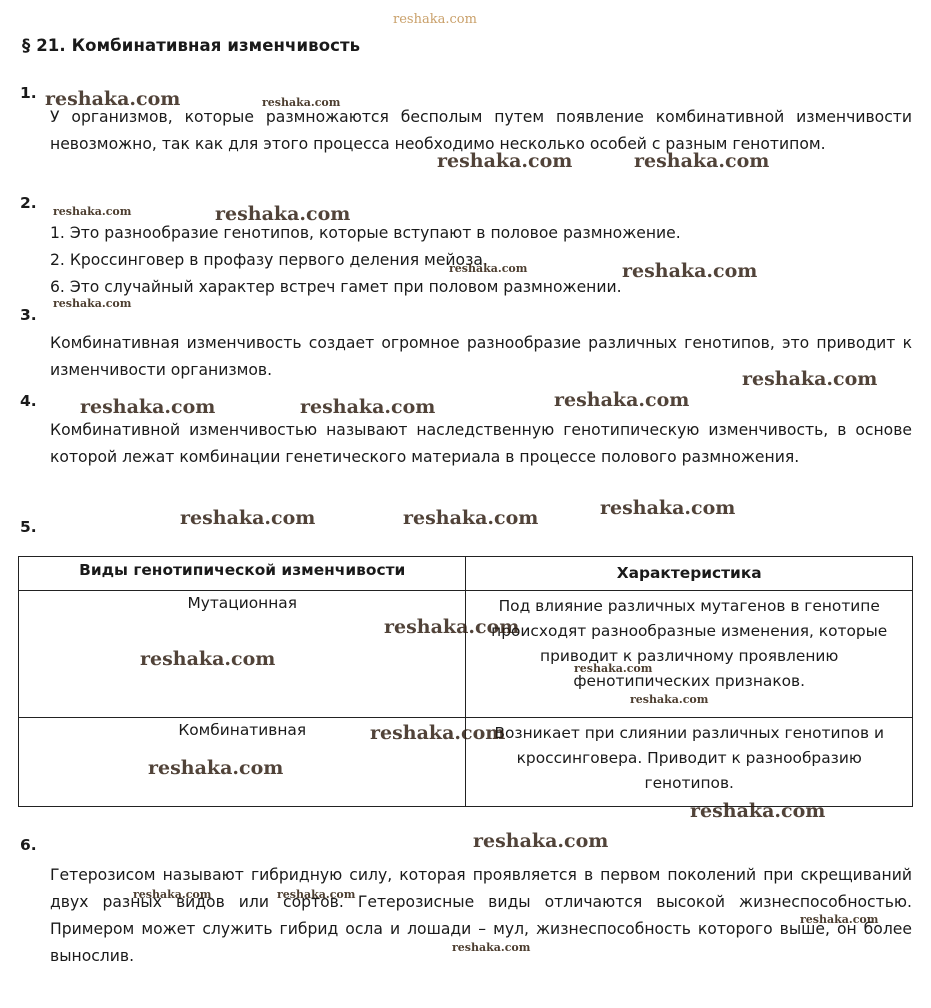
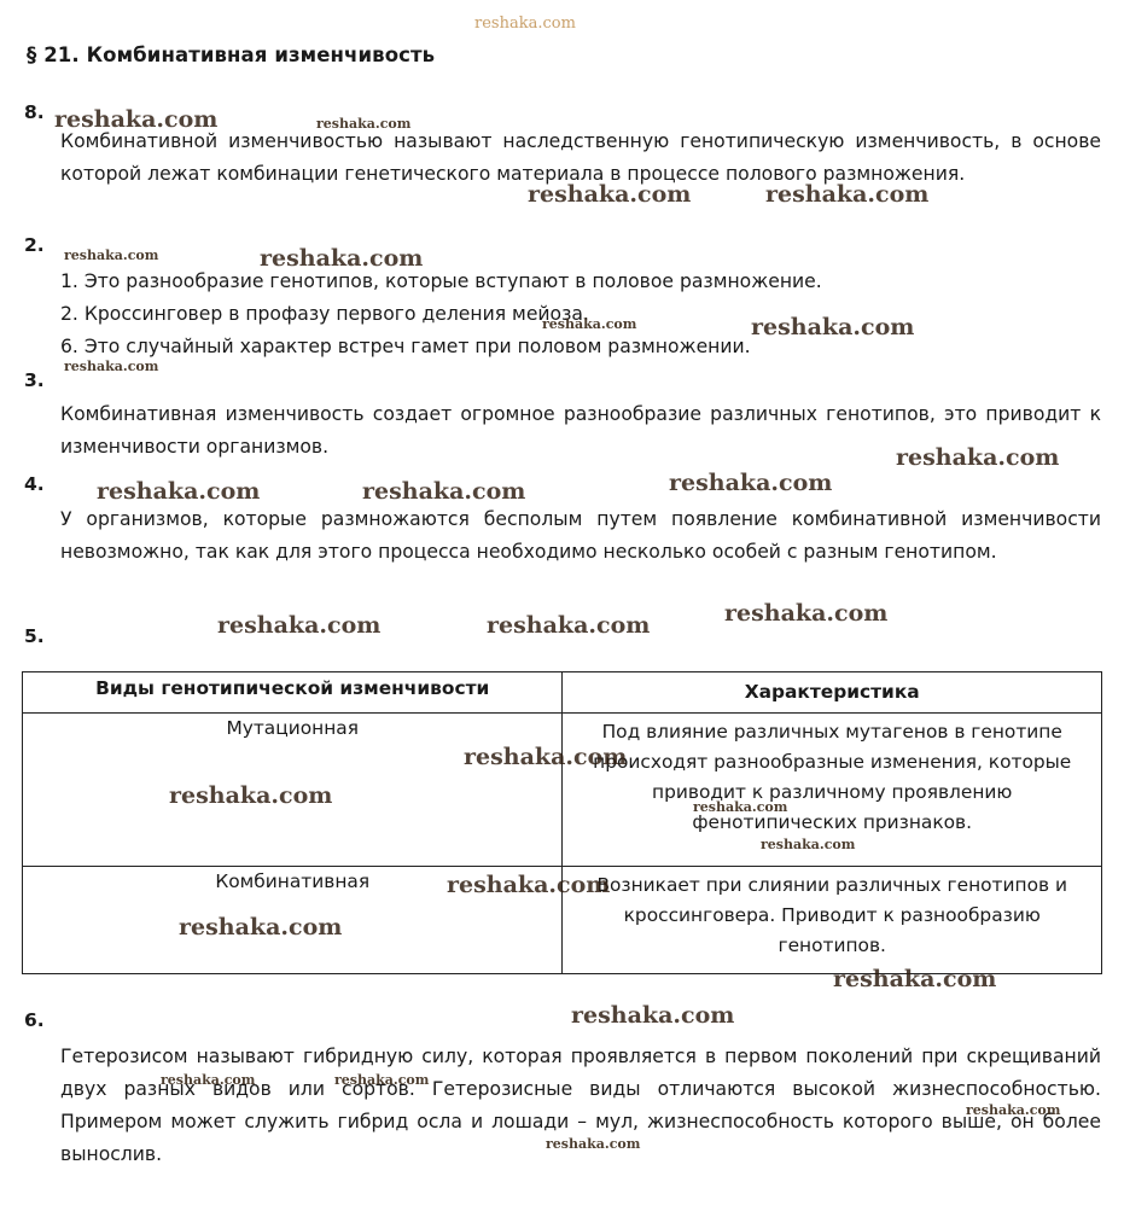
  § 21. Комбинативная изменчивость
- 1.
+ 8.
- У организмов, которые размножаются бесполым путем появление комбинативной изменчивости невозможно, так как для этого процесса необходимо несколько особей с разным генотипом.
+ Комбинативной изменчивостью называют наследственную генотипическую изменчивость, в основе которой лежат комбинации генетического материала в процессе полового размножения.
  2.
  1. Это разнообразие генотипов, которые вступают в половое размножение.
  2. Кроссинговер в профазу первого деления мейоза.
  6. Это случайный характер встреч гамет при половом размножении.
  3.
  Комбинативная изменчивость создает огромное разнообразие различных генотипов, это приводит к изменчивости организмов.
  4.
- Комбинативной изменчивостью называют наследственную генотипическую изменчивость, в основе которой лежат комбинации генетического материала в процессе полового размножения.
+ У организмов, которые размножаются бесполым путем появление комбинативной изменчивости невозможно, так как для этого процесса необходимо несколько особей с разным генотипом.
  5.
  Виды генотипической изменчивости	Характеристика
  Мутационная	Под влияние различных мутагенов в генотипе происходят разнообразные изменения, которые приводит к различному проявлению фенотипических признаков.
  Комбинативная	Возникает при слиянии различных генотипов и кроссинговера. Приводит к разнообразию генотипов.
  6.
  Гетерозисом называют гибридную силу, которая проявляется в первом поколений при скрещиваний двух разных видов или сортов. Гетерозисные виды отличаются высокой жизнеспособностью. Примером может служить гибрид осла и лошади – мул, жизнеспособность которого выше, он более вынослив.
  reshaka.com
  reshaka.com
  reshaka.com
  reshaka.com
  reshaka.com
  reshaka.com
  reshaka.com
  reshaka.com
  reshaka.com
  reshaka.com
  reshaka.com
  reshaka.com
  reshaka.com
  reshaka.com
  reshaka.com
  reshaka.com
  reshaka.com
  reshaka.com
  reshaka.com
  reshaka.com
  reshaka.com
  reshaka.com
  reshaka.com
  reshaka.com
  reshaka.com
  reshaka.com
  reshaka.com
  reshaka.com
  reshaka.com
